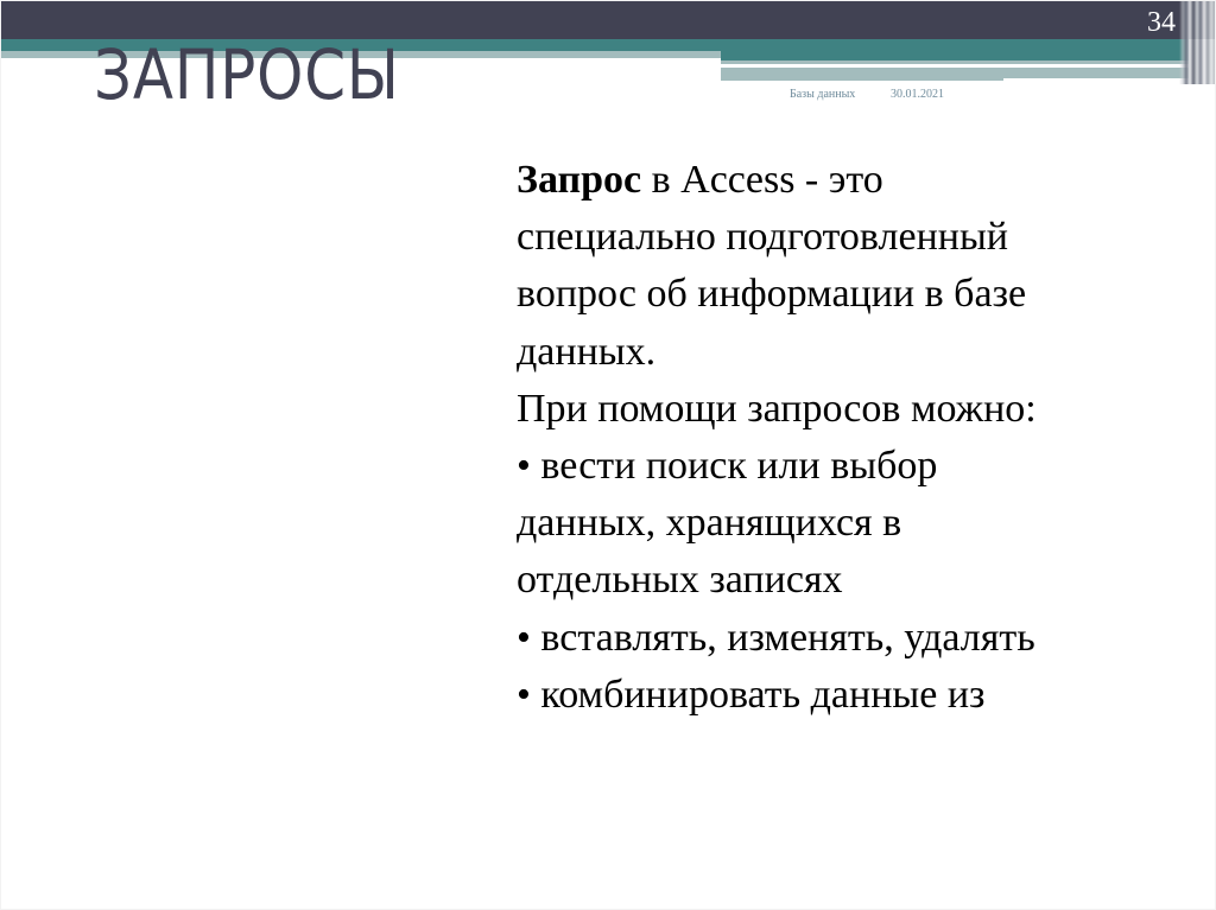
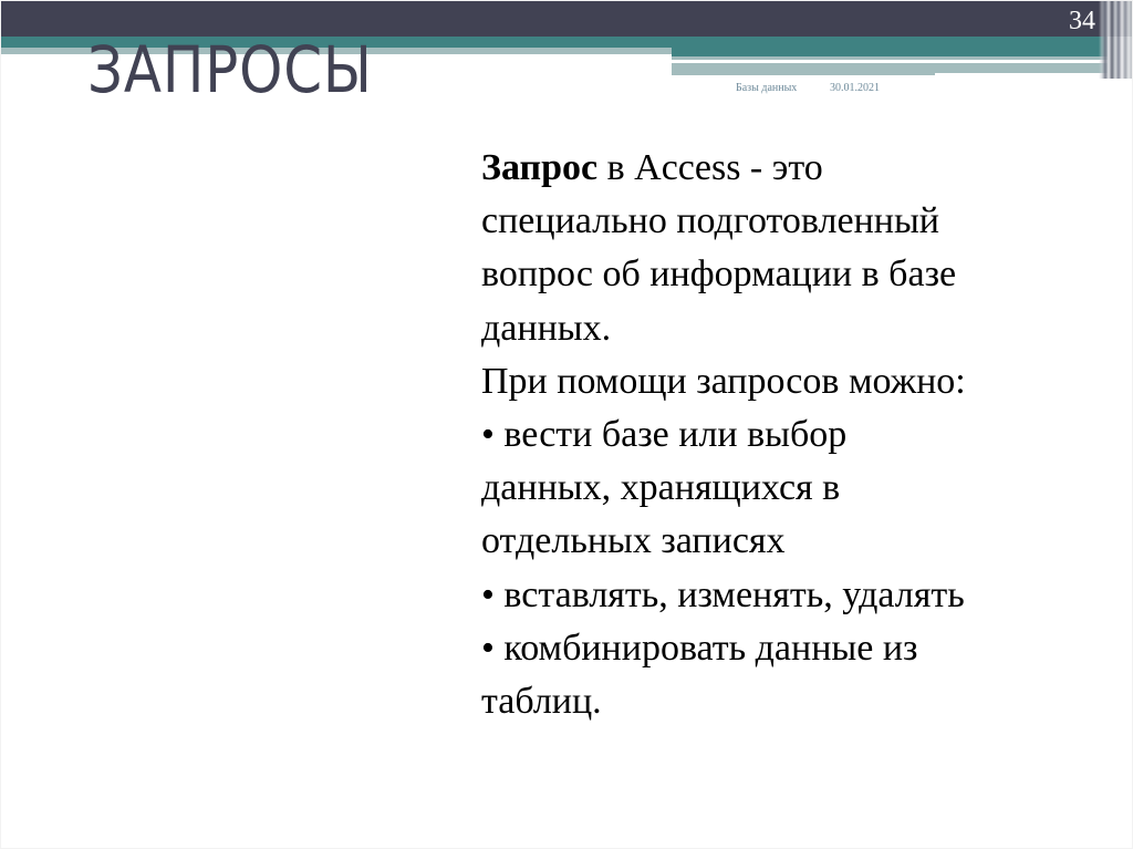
  34
  ЗАПРОСЫ
  Базы данных
  30.01.2021
  Запрос в Access - это
  специально подготовленный
  вопрос об информации в базе
  данных.
  При помощи запросов можно:
- • вести поиск или выбор
+ • вести базе или выбор
  данных, хранящихся в
  отдельных записях
  • вставлять, изменять, удалять
  • комбинировать данные из
+ таблиц.
